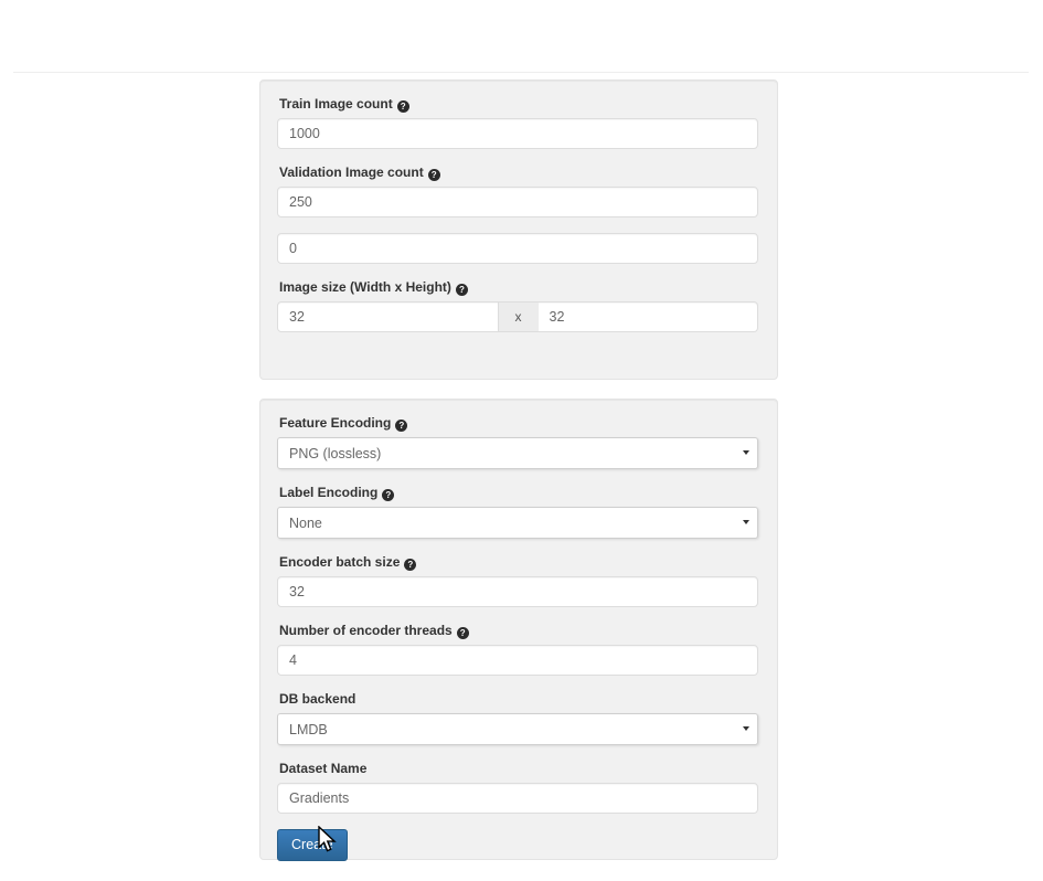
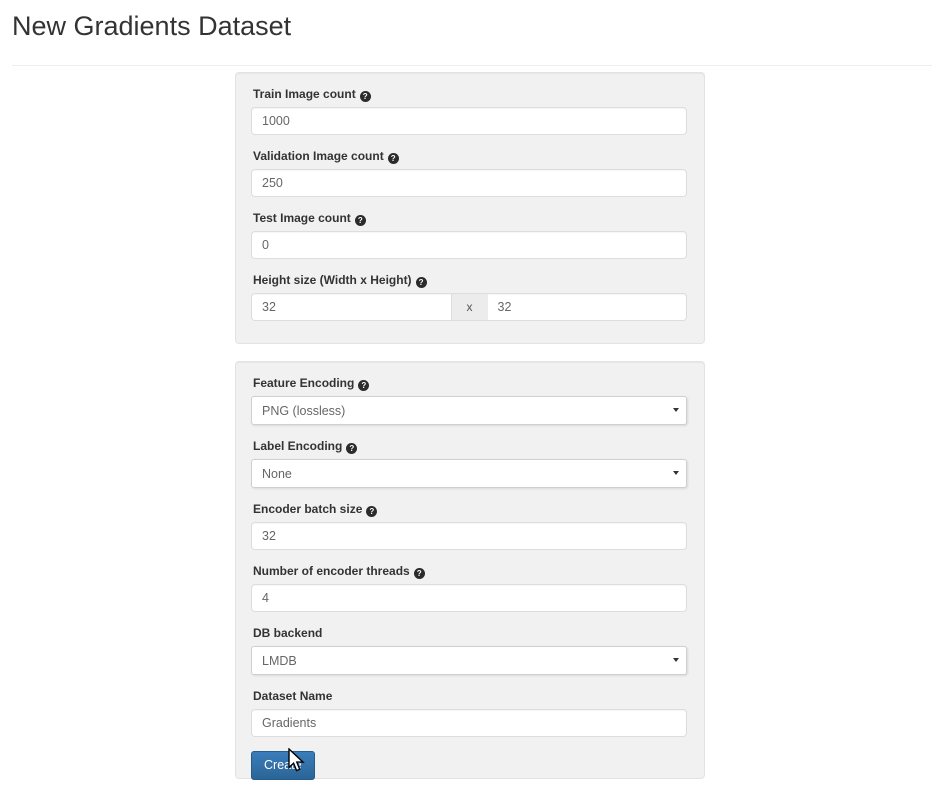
+ New Gradients Dataset
  Train Image count ?
  1000
  Validation Image count ?
  250
+ Test Image count ?
  0
- Image size (Width x Height) ?
+ Height size (Width x Height) ?
  32
  x
  32
  Feature Encoding ?
  PNG (lossless)
  Label Encoding ?
  None
  Encoder batch size ?
  32
  Number of encoder threads ?
  4
  DB backend
  LMDB
  Dataset Name
  Gradients
  Creat
